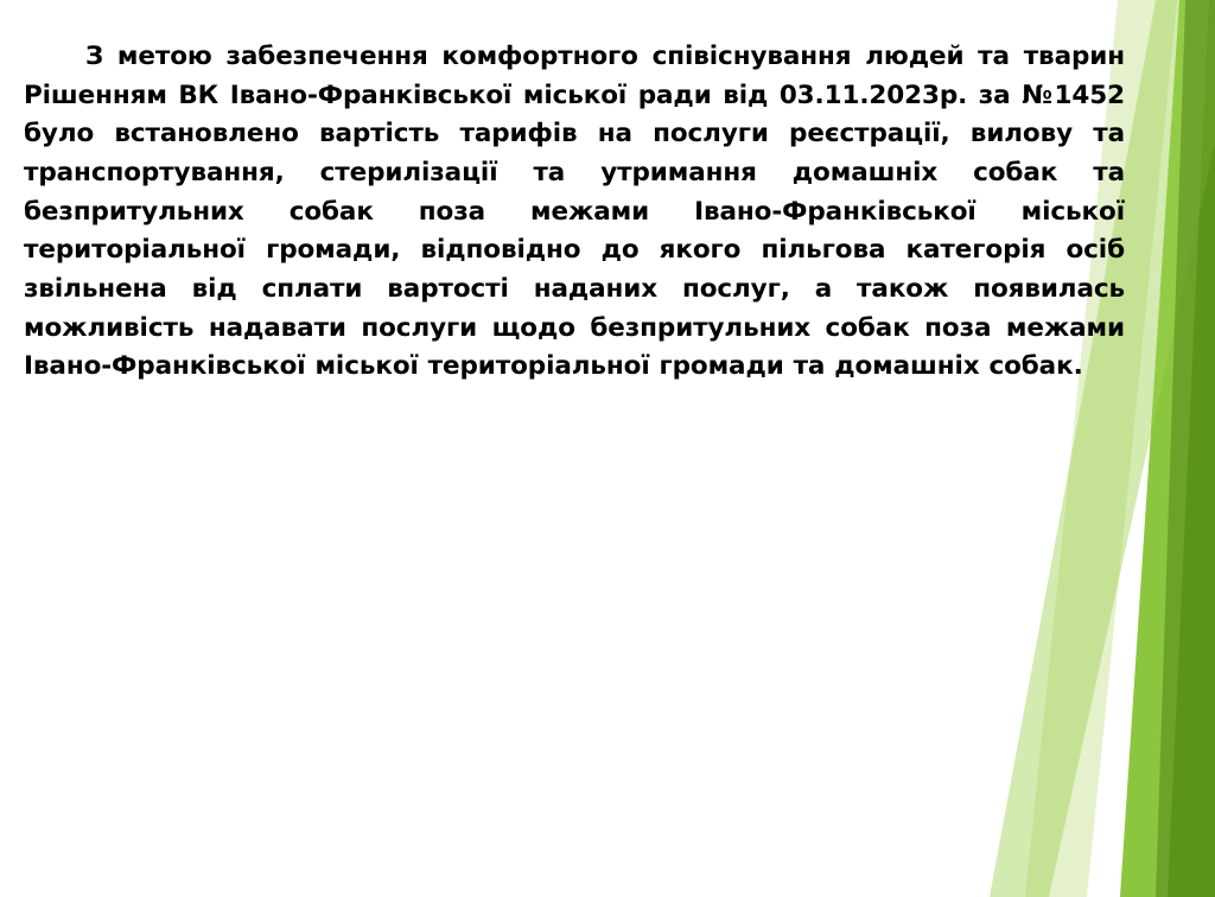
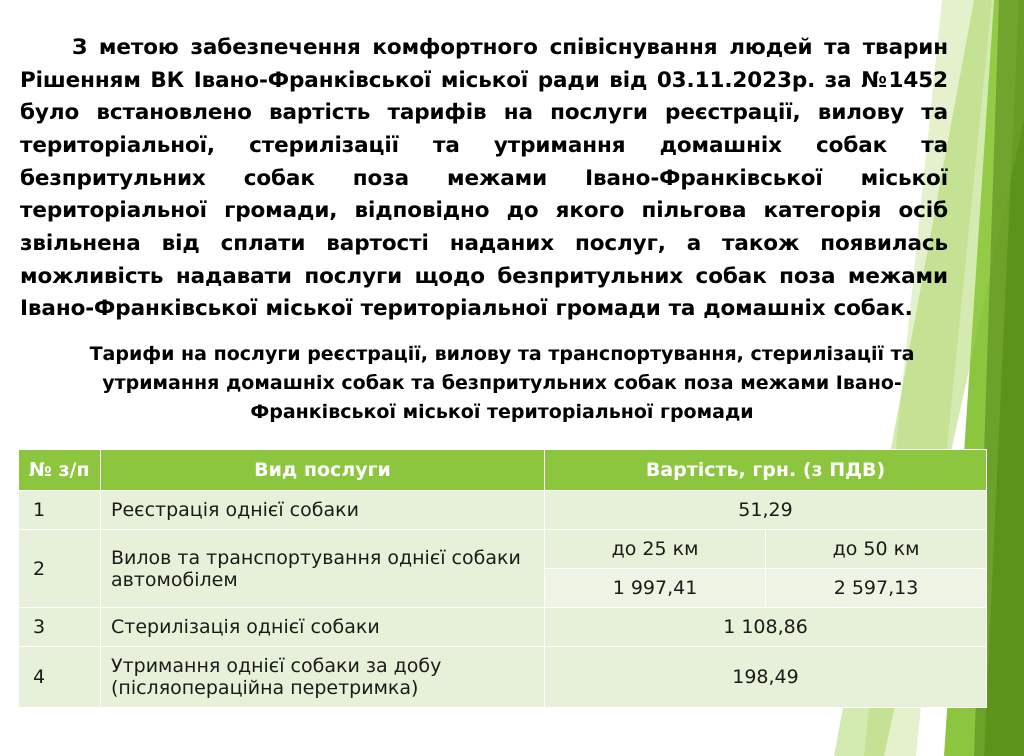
- З метою забезпечення комфортного співіснування людей та тварин Рішенням ВК Івано-Франківської міської ради від 03.11.2023р. за №1452 було встановлено вартість тарифів на послуги реєстрації, вилову та транспортування, стерилізації та утримання домашніх собак та безпритульних собак поза межами Івано-Франківської міської територіальної громади, відповідно до якого пільгова категорія осіб звільнена від сплати вартості наданих послуг, а також появилась можливість надавати послуги щодо безпритульних собак поза межами Івано-Франківської міської територіальної громади та домашніх собак.
+ З метою забезпечення комфортного співіснування людей та тварин Рішенням ВК Івано-Франківської міської ради від 03.11.2023р. за №1452 було встановлено вартість тарифів на послуги реєстрації, вилову та територіальної, стерилізації та утримання домашніх собак та безпритульних собак поза межами Івано-Франківської міської територіальної громади, відповідно до якого пільгова категорія осіб звільнена від сплати вартості наданих послуг, а також появилась можливість надавати послуги щодо безпритульних собак поза межами Івано-Франківської міської територіальної громади та домашніх собак.
+ Тарифи на послуги реєстрації, вилову та транспортування, стерилізації та утримання домашніх собак та безпритульних собак поза межами Івано-Франківської міської територіальної громади
+ № з/п	Вид послуги	Вартість, грн. (з ПДВ)
+ 1	Реєстрація однієї собаки	51,29
+ 2	Вилов та транспортування однієї собаки автомобілем	до 25 км	до 50 км
+ 1 997,41	2 597,13
+ 3	Стерилізація однієї собаки	1 108,86
+ 4	Утримання однієї собаки за добу (післяопераційна перетримка)	198,49
